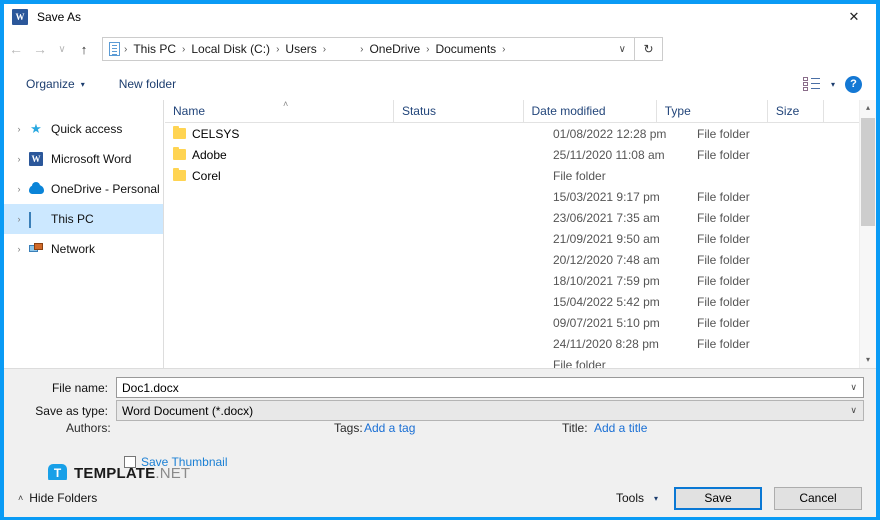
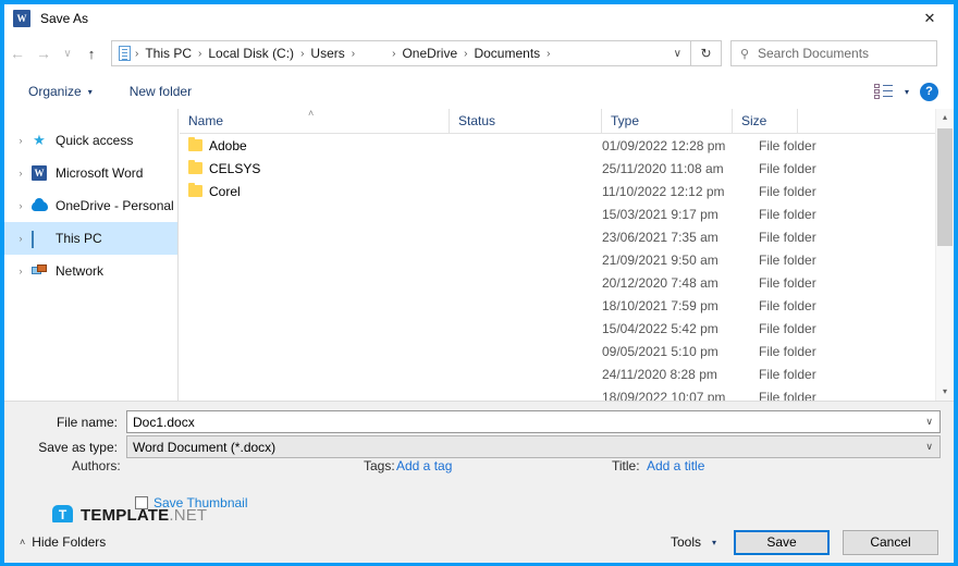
  W
  Save As
  ✕
  ←
  →
  ∨
  ↑
  ›
  This PC
  ›
  Local Disk (C:)
  ›
  Users
  ›
  ›
  OneDrive
  ›
  Documents
  ›
  ∨
  ↻
+ ⚲
+ Search Documents
  Organize
  ▾
  New folder
  ▾
  ?
  ›
  ★
  Quick access
  ›
  W
  Microsoft Word
  ›
  OneDrive - Personal
  ›
  This PC
  ›
  Network
  Name
  ˄
  Status
- Date modified
  Type
  Size
- CELSYS
+ Adobe
- 01/08/2022 12:28 pm
+ 01/09/2022 12:28 pm
  File folder
- Adobe
+ CELSYS
  25/11/2020 11:08 am
  File folder
  Corel
+ 11/10/2022 12:12 pm
  File folder
  15/03/2021 9:17 pm
  File folder
  23/06/2021 7:35 am
  File folder
  21/09/2021 9:50 am
  File folder
  20/12/2020 7:48 am
  File folder
  18/10/2021 7:59 pm
  File folder
  15/04/2022 5:42 pm
  File folder
- 09/07/2021 5:10 pm
+ 09/05/2021 5:10 pm
  File folder
  24/11/2020 8:28 pm
  File folder
+ 18/09/2022 10:07 pm
  File folder
  ▴
  ▾
  File name:
  Doc1.docx
  ∨
  Save as type:
  Word Document (*.docx)
  ∨
  Authors:
  Tags:
  Add a tag
  Title:
  Add a title
  Save Thumbnail
  T
  TEMPLATE.NET
  ˄
  Hide Folders
  Tools
  ▾
  Save
  Cancel
